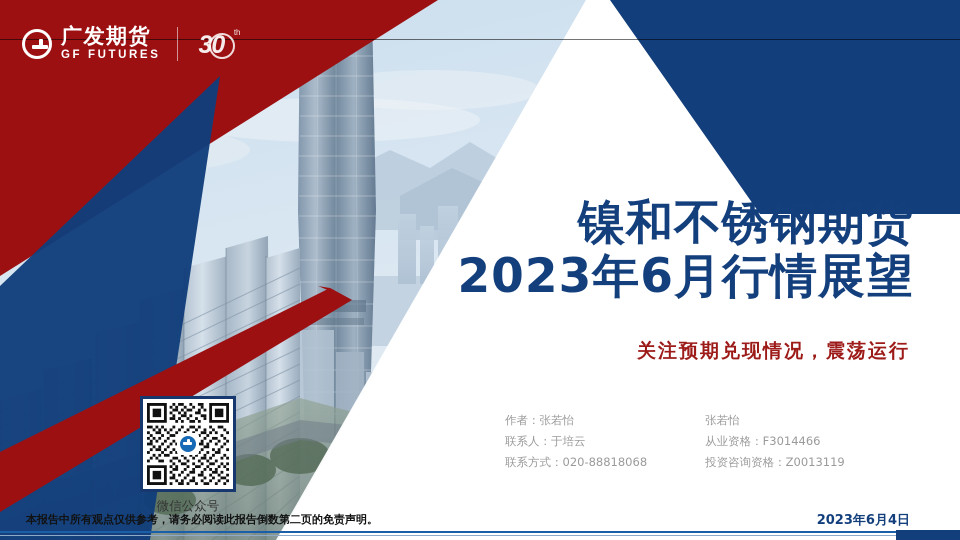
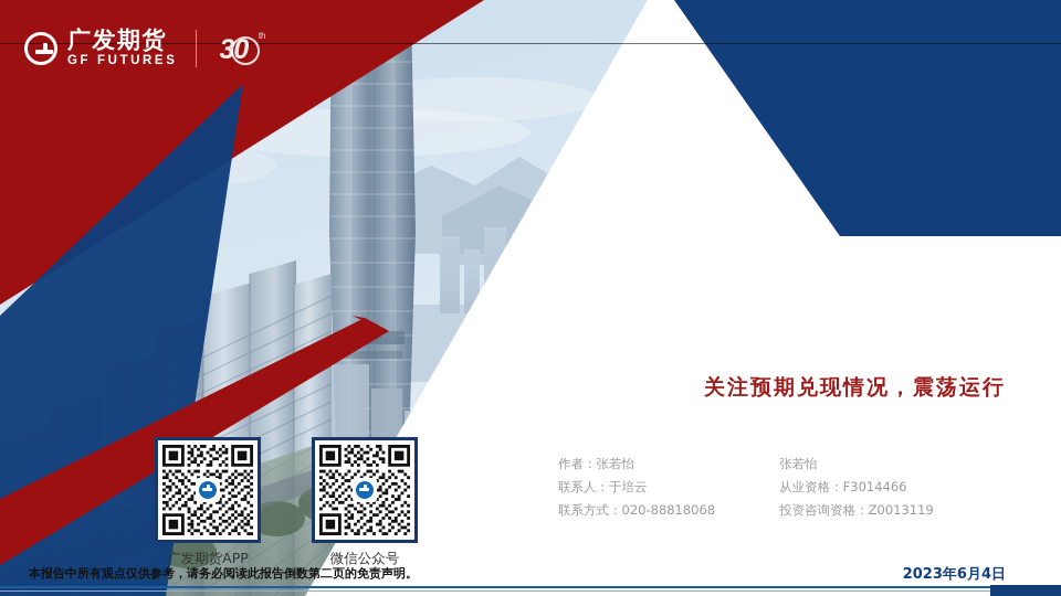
  广发期货
  GF FUTURES
  30
  th
- 镍和不锈钢期货
- 2023年6月行情展望
  关注预期兑现情况，震荡运行
  作者：张若怡
  联系人：于培云
  联系方式：020-88818068
  张若怡
  从业资格：F3014466
  投资咨询资格：Z0013119
+ 广发期货APP
  微信公众号
  本报告中所有观点仅供参考，请务必阅读此报告倒数第二页的免责声明。
  2023年6月4日
